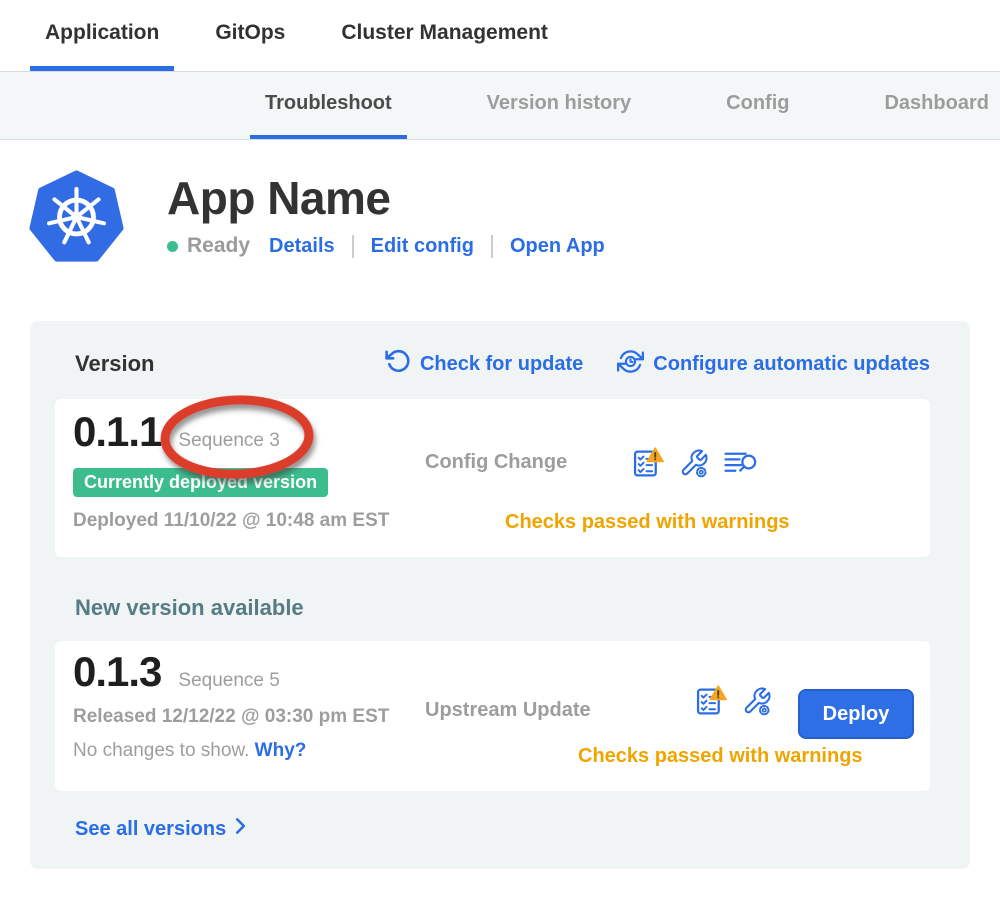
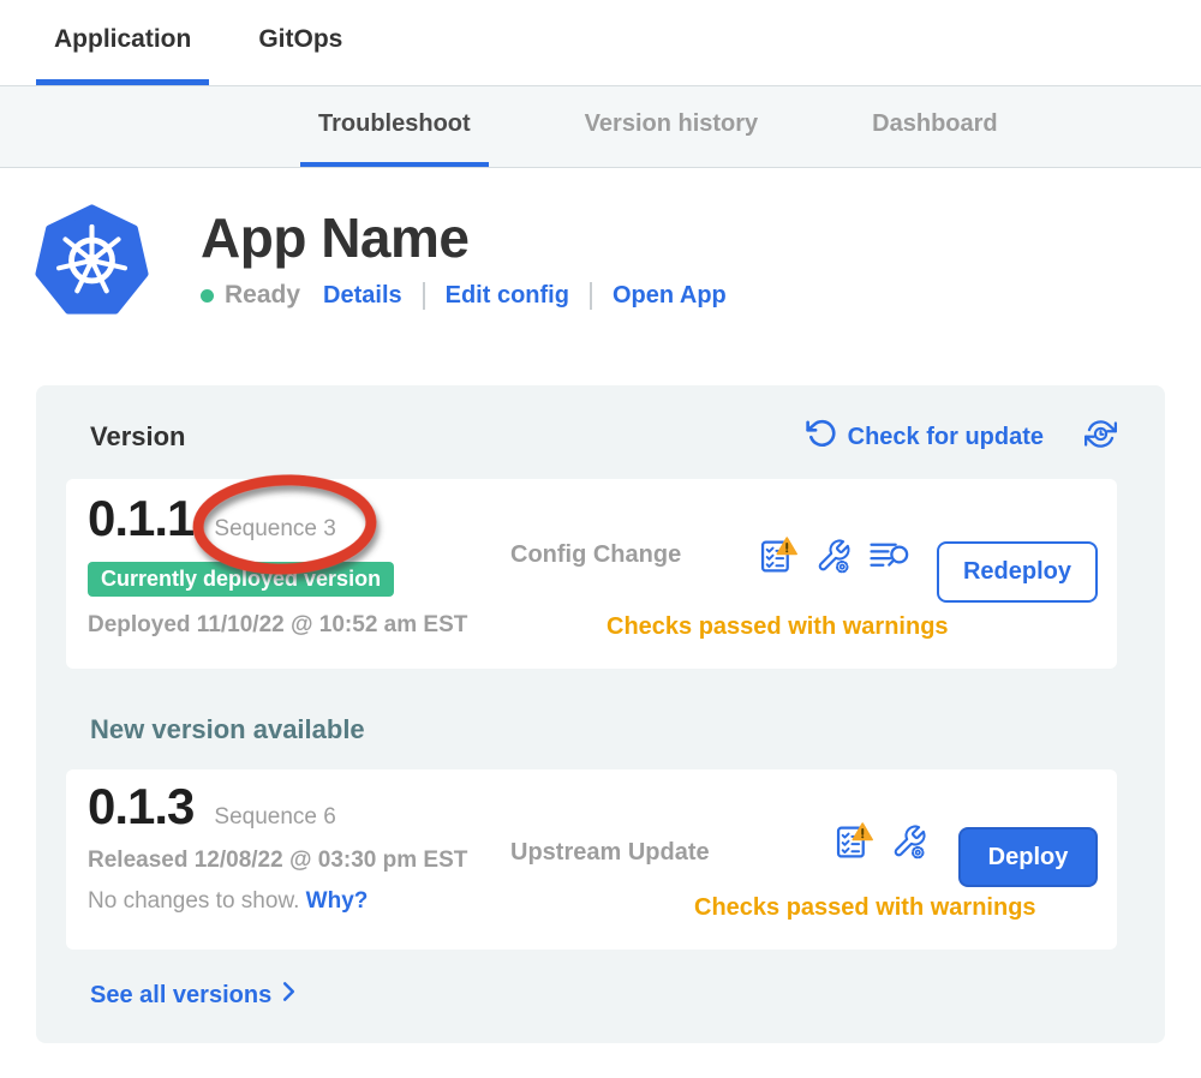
  Application
  GitOps
- Cluster Management
  Troubleshoot
  Version history
- Config
  Dashboard
  App Name
  Ready
  Details
  Edit config
  Open App
  Version
  Check for update
- Configure automatic updates
  0.1.1
  Sequence 3
  Currently deployed version
- Deployed 11/10/22 @ 10:48 am EST
+ Deployed 11/10/22 @ 10:52 am EST
  Config Change
+ Redeploy
  Checks passed with warnings
  New version available
  0.1.3
- Sequence 5
+ Sequence 6
- Released 12/12/22 @ 03:30 pm EST
+ Released 12/08/22 @ 03:30 pm EST
  No changes to show. Why?
  Upstream Update
  Deploy
  Checks passed with warnings
  See all versions
